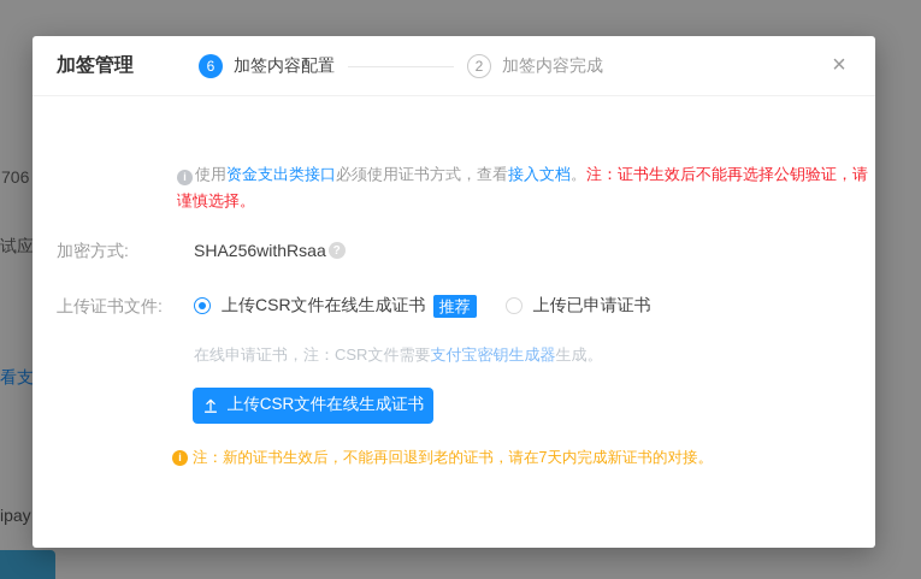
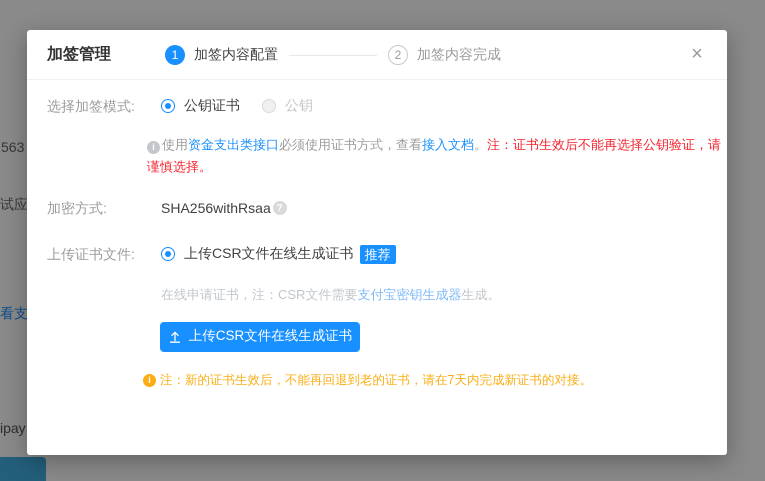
- 706
+ 563
  试应
  看支
  ipay
  加签管理
- 6
+ 1
  加签内容配置
  2
  加签内容完成
  ×
+ 选择加签模式:
+ 公钥证书
+ 公钥
  i 使用资金支出类接口必须使用证书方式，查看接入文档。注：证书生效后不能再选择公钥验证，请
  谨慎选择。
  加密方式:
  SHA256withRsaa
  ?
  上传证书文件:
  上传CSR文件在线生成证书
  推荐
- 上传已申请证书
  在线申请证书，注：CSR文件需要支付宝密钥生成器生成。
  上传CSR文件在线生成证书
  i
  注：新的证书生效后，不能再回退到老的证书，请在7天内完成新证书的对接。
